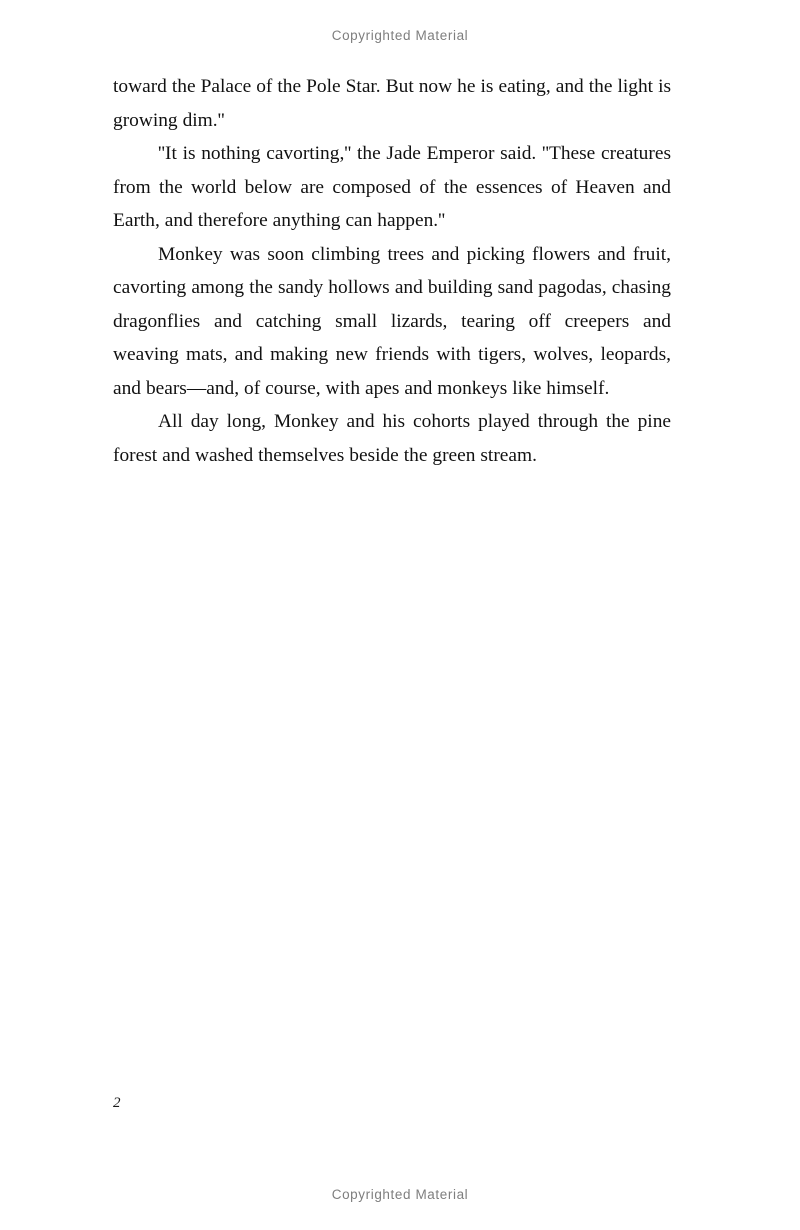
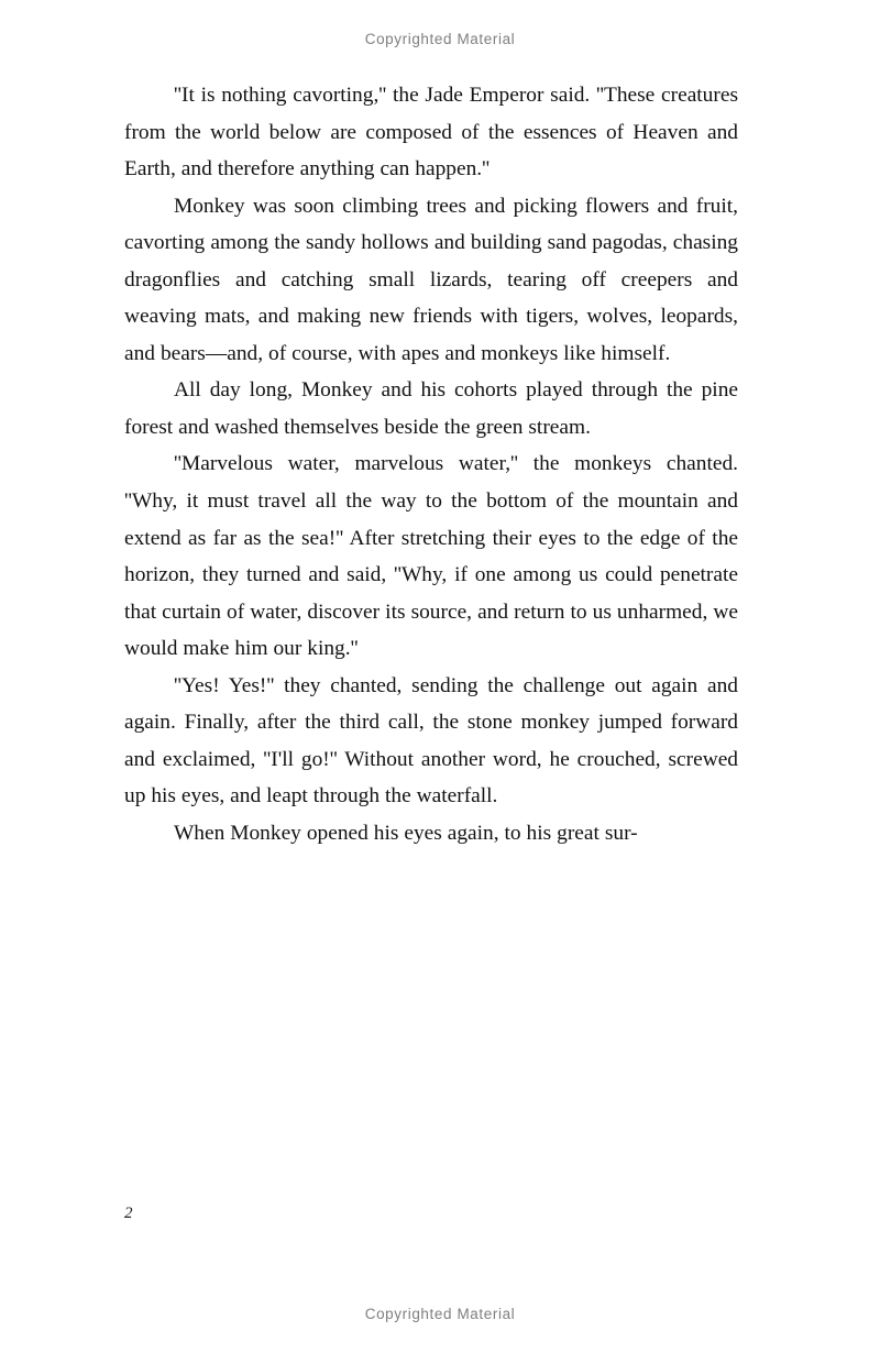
  Copyrighted Material
- toward the Palace of the Pole Star. But now he is eating, and the light is growing dim.''
  ''It is nothing cavorting,'' the Jade Emperor said. ''These creatures from the world below are composed of the essences of Heaven and Earth, and therefore anything can happen.''
  Monkey was soon climbing trees and picking flowers and fruit, cavorting among the sandy hollows and building sand pagodas, chasing dragonflies and catching small lizards, tearing off creepers and weaving mats, and making new friends with tigers, wolves, leopards, and bears—and, of course, with apes and monkeys like himself.
  All day long, Monkey and his cohorts played through the pine forest and washed themselves beside the green stream.
+ ''Marvelous water, marvelous water,'' the monkeys chanted. ''Why, it must travel all the way to the bottom of the mountain and extend as far as the sea!'' After stretching their eyes to the edge of the horizon, they turned and said, ''Why, if one among us could penetrate that curtain of water, discover its source, and return to us unharmed, we would make him our king.''
+ ''Yes! Yes!'' they chanted, sending the challenge out again and again. Finally, after the third call, the stone monkey jumped forward and exclaimed, ''I'll go!'' Without another word, he crouched, screwed up his eyes, and leapt through the waterfall.
+ When Monkey opened his eyes again, to his great sur-
  2
  Copyrighted Material
